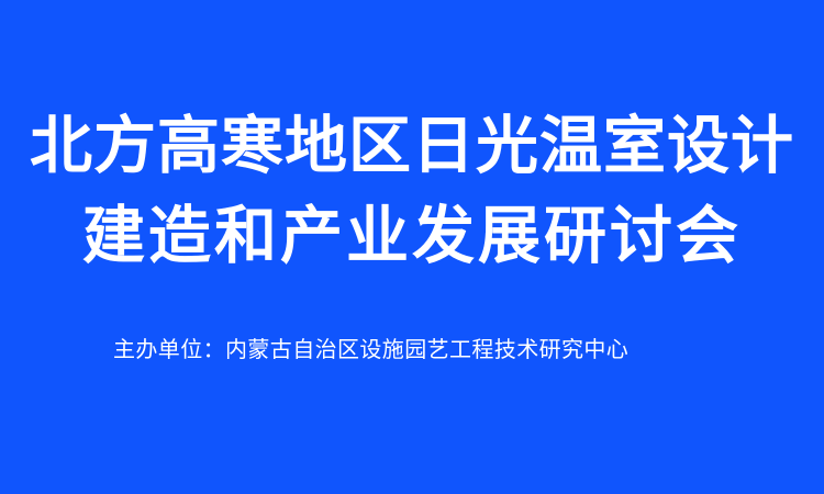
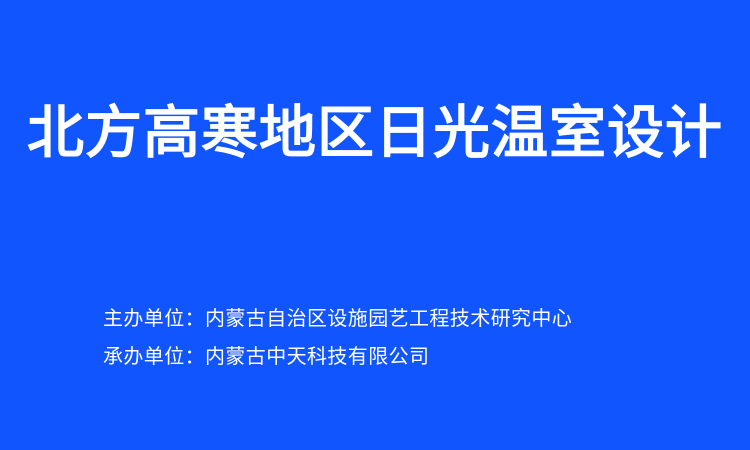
  北方高寒地区日光温室设计
- 建造和产业发展研讨会
  主办单位：内蒙古自治区设施园艺工程技术研究中心
+ 承办单位：内蒙古中天科技有限公司
